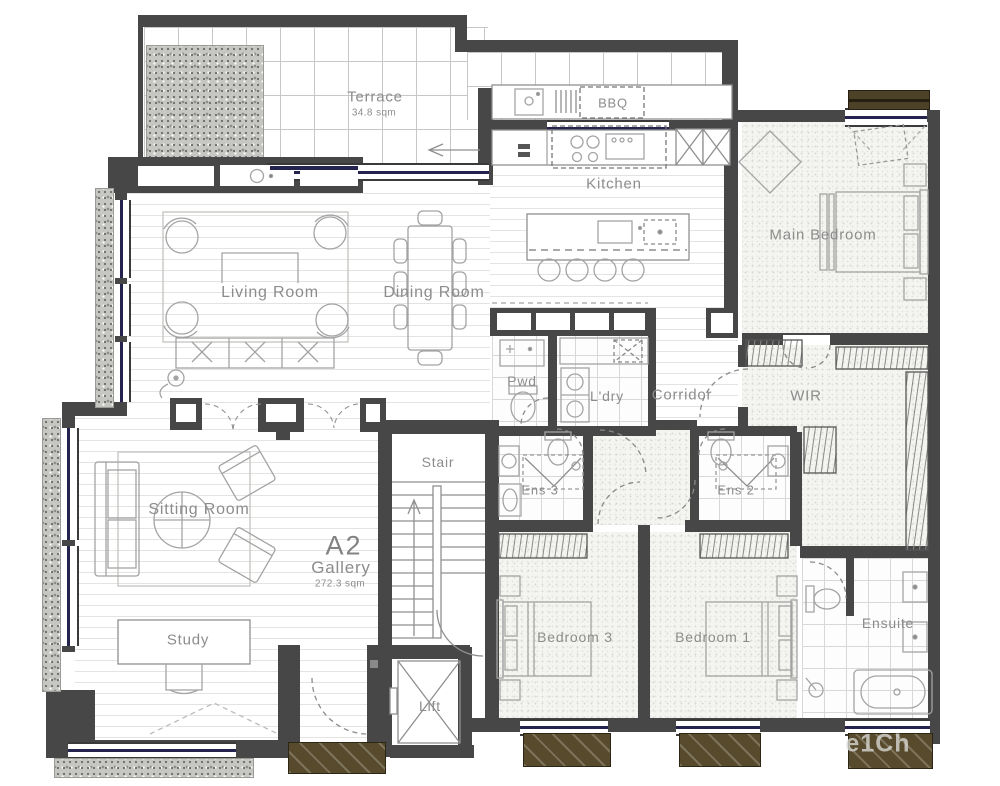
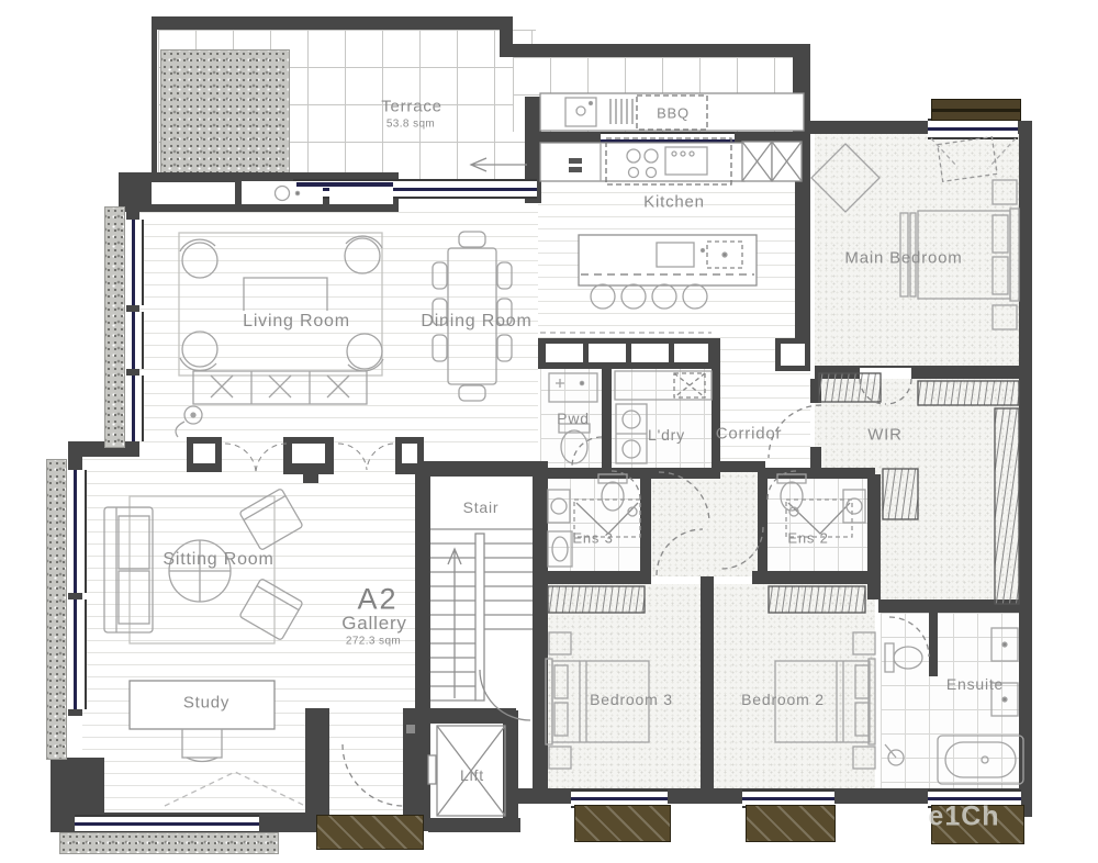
  Terrace
- 34.8 sqm
+ 53.8 sqm
  BBQ
  Kitchen
  Main Bedroom
  Living Room
  Dining Room
  Pwd
  L'dry
  Corridor
  WIR
  Sitting Room
  Stair
  Ens 3
  Ens 2
  A2
  Gallery
  272.3 sqm
  Study
  Lift
  Bedroom 3
- Bedroom 1
+ Bedroom 2
  Ensuite
  e1Ch
